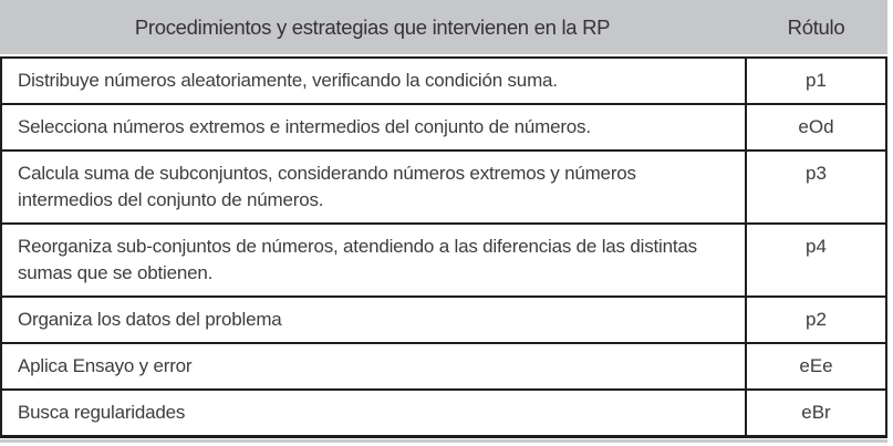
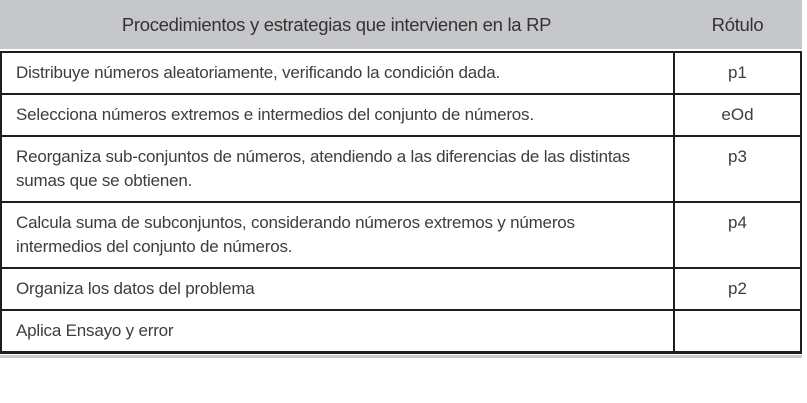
  Procedimientos y estrategias que intervienen en la RP
  Rótulo
- Distribuye números aleatoriamente, verificando la condición suma.
+ Distribuye números aleatoriamente, verificando la condición dada.
  p1
  Selecciona números extremos e intermedios del conjunto de números.
  eOd
- Calcula suma de subconjuntos, considerando números extremos y números intermedios del conjunto de números.
+ Reorganiza sub-conjuntos de números, atendiendo a las diferencias de las distintas sumas que se obtienen.
  p3
- Reorganiza sub-conjuntos de números, atendiendo a las diferencias de las distintas sumas que se obtienen.
+ Calcula suma de subconjuntos, considerando números extremos y números intermedios del conjunto de números.
  p4
  Organiza los datos del problema
  p2
  Aplica Ensayo y error
- eEe
- Busca regularidades
- eBr
